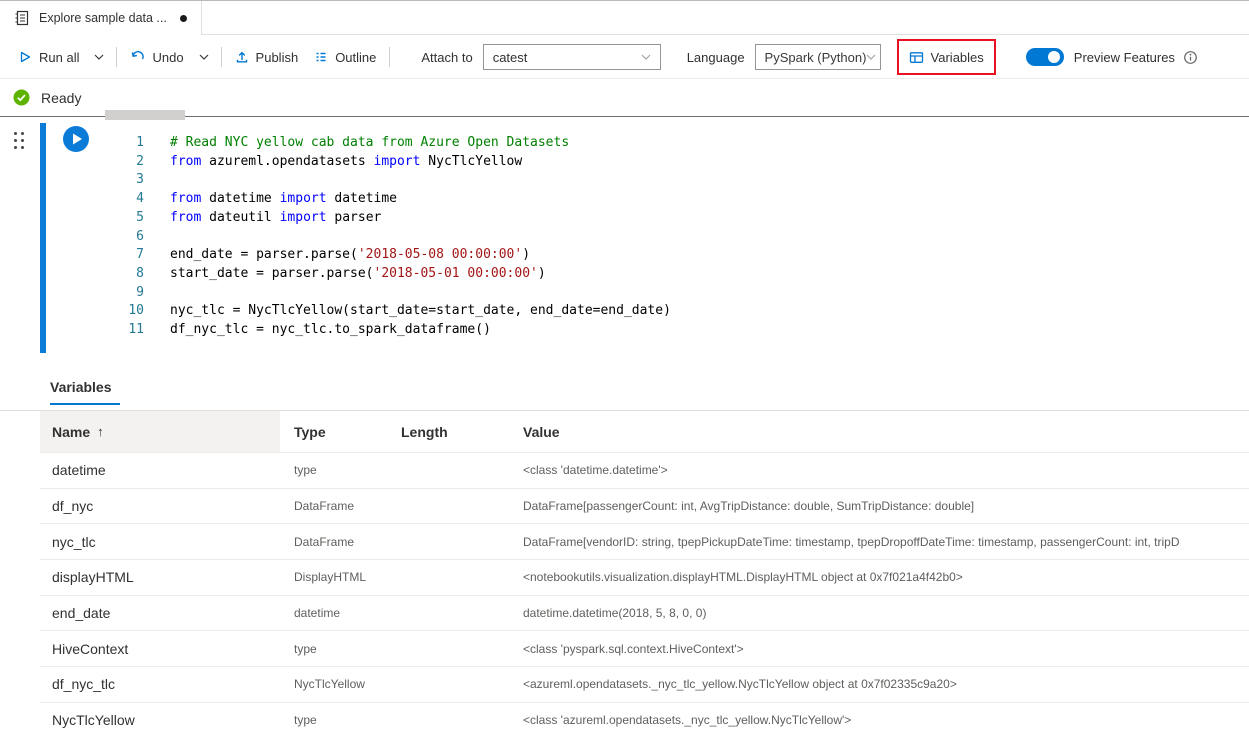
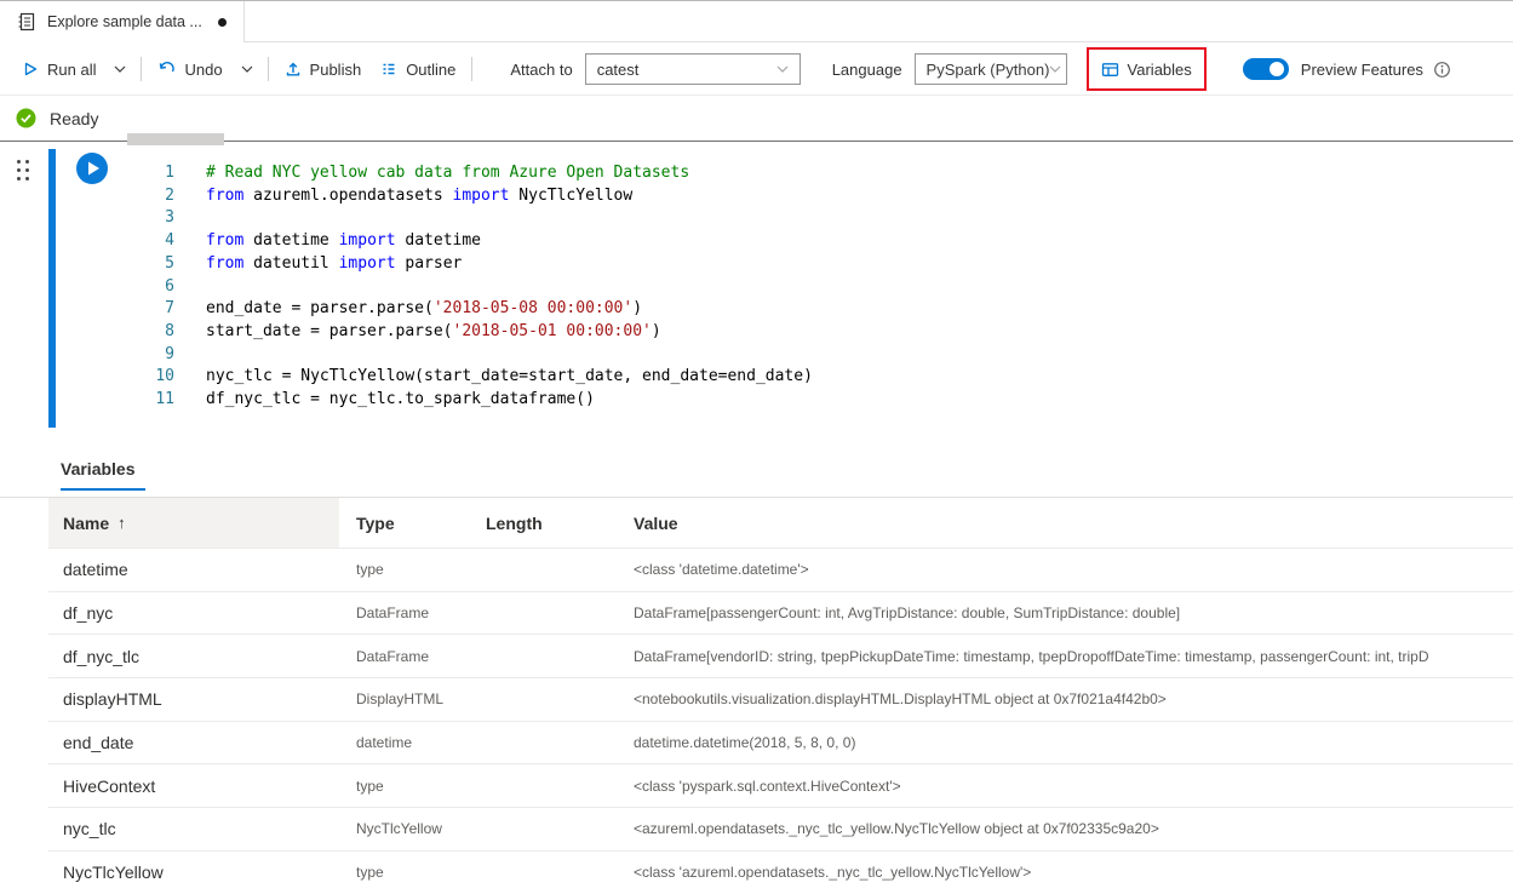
  Explore sample data ...
  Run all
  Undo
  Publish
  Outline
  Attach to
  catest
  Language
  PySpark (Python)
  Variables
  Preview Features
  Ready
  1
  2
  3
  4
  5
  6
  7
  8
  9
  10
  11
  # Read NYC yellow cab data from Azure Open Datasets
  from azureml.opendatasets import NycTlcYellow
  from datetime import datetime
  from dateutil import parser
  end_date = parser.parse('2018-05-08 00:00:00')
  start_date = parser.parse('2018-05-01 00:00:00')
  nyc_tlc = NycTlcYellow(start_date=start_date, end_date=end_date)
  df_nyc_tlc = nyc_tlc.to_spark_dataframe()
  Variables
  Name
  ↑
  Type
  Length
  Value
  datetime
  type
  <class 'datetime.datetime'>
  df_nyc
  DataFrame
  DataFrame[passengerCount: int, AvgTripDistance: double, SumTripDistance: double]
- nyc_tlc
+ df_nyc_tlc
  DataFrame
  DataFrame[vendorID: string, tpepPickupDateTime: timestamp, tpepDropoffDateTime: timestamp, passengerCount: int, tripD
  displayHTML
  DisplayHTML
  <notebookutils.visualization.displayHTML.DisplayHTML object at 0x7f021a4f42b0>
  end_date
  datetime
  datetime.datetime(2018, 5, 8, 0, 0)
  HiveContext
  type
  <class 'pyspark.sql.context.HiveContext'>
- df_nyc_tlc
+ nyc_tlc
  NycTlcYellow
  <azureml.opendatasets._nyc_tlc_yellow.NycTlcYellow object at 0x7f02335c9a20>
  NycTlcYellow
  type
  <class 'azureml.opendatasets._nyc_tlc_yellow.NycTlcYellow'>
